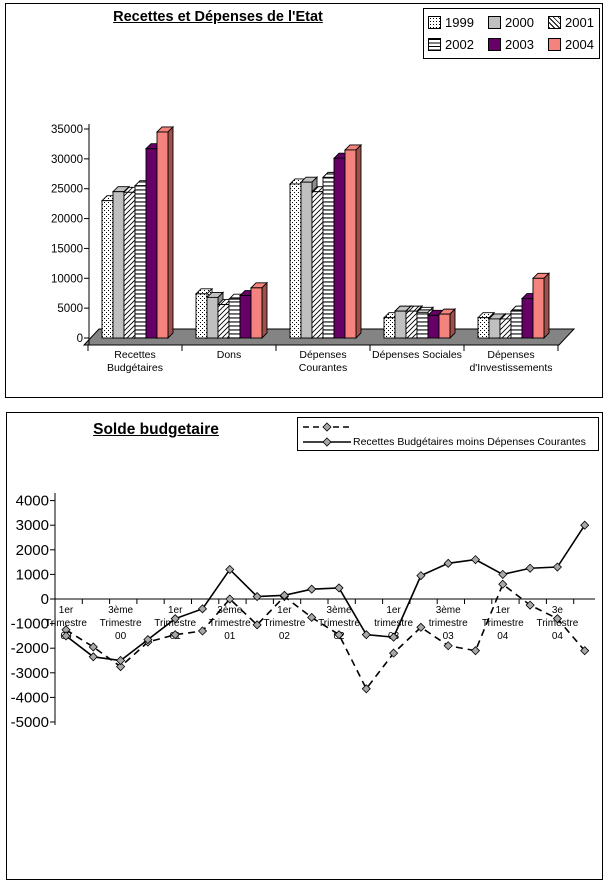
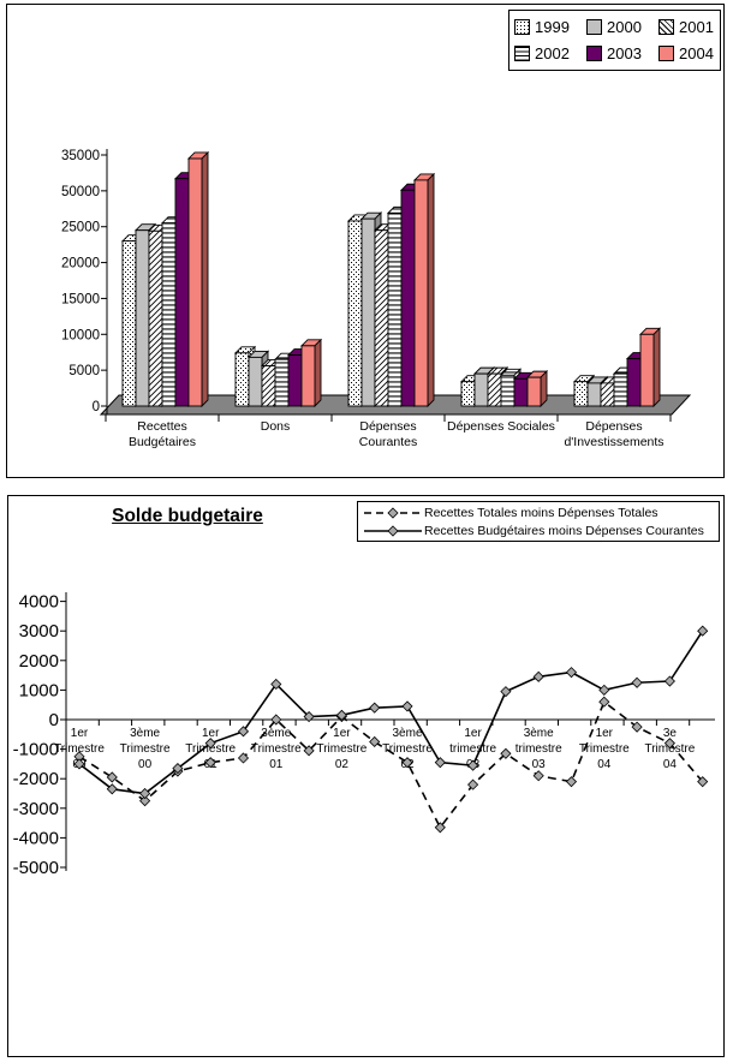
  0
  5000
  10000
  15000
  20000
  25000
- 30000
+ 50000
  35000
  Recettes Budgétaires
  Dons
  Dépenses Courantes
  Dépenses Sociales
  Dépenses d'Investissements
- Recettes et Dépenses de l'Etat
  1999
  2000
  2001
  2002
  2003
  2004
  -5000
  -4000
  -3000
  -2000
  -1000
  0
  1000
  2000
  3000
  4000
  1er Trimestre
  3ème Trimestre 00
  1er Triestre 01
  ème Trimestre 01
  1er Trimestre 02
  3ème Trimestre 02
  1er trimetre
  3ème trimestre 03
  1er Trimestre 04
  3e Trimestre 04
  Solde budgetaire
+ Recettes Totales moins Dépenses Totales
  Recettes Budgétaires moins Dépenses Courantes
